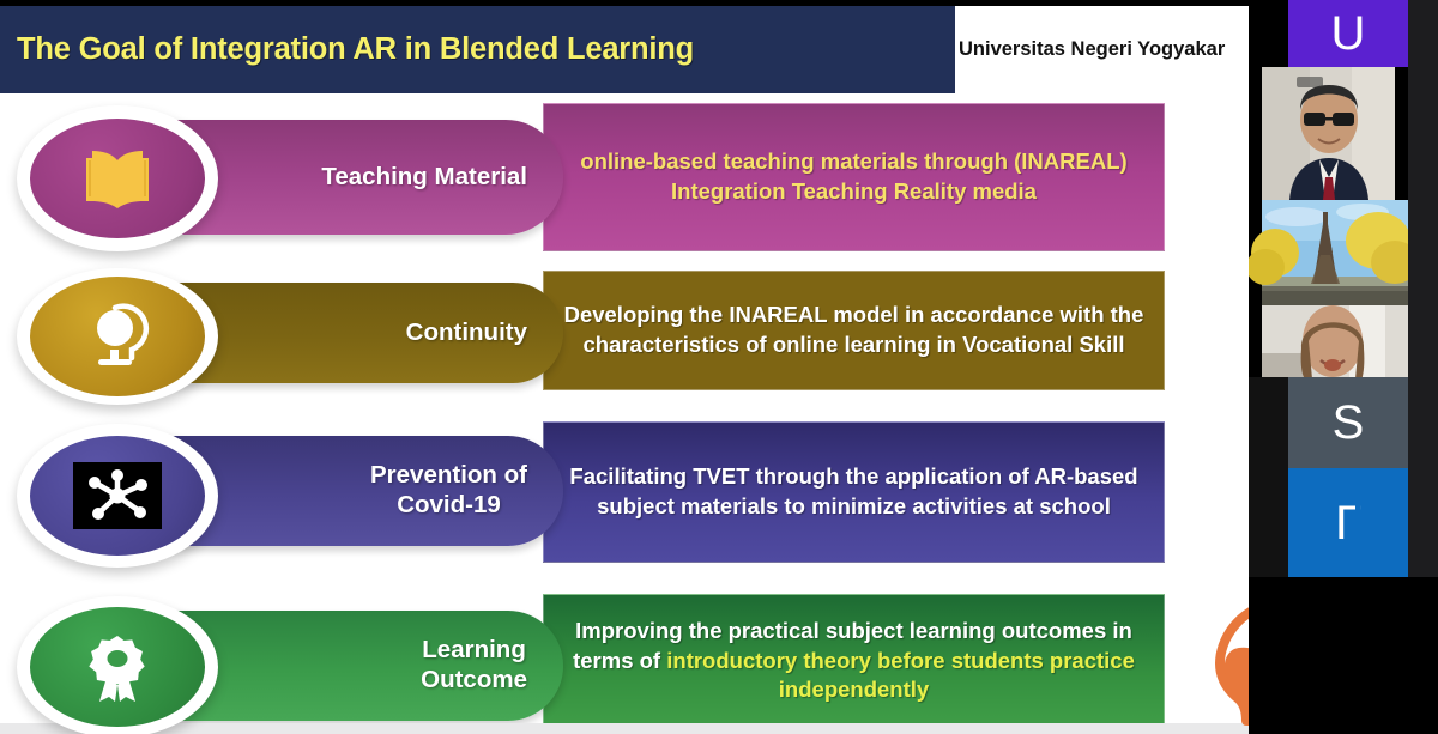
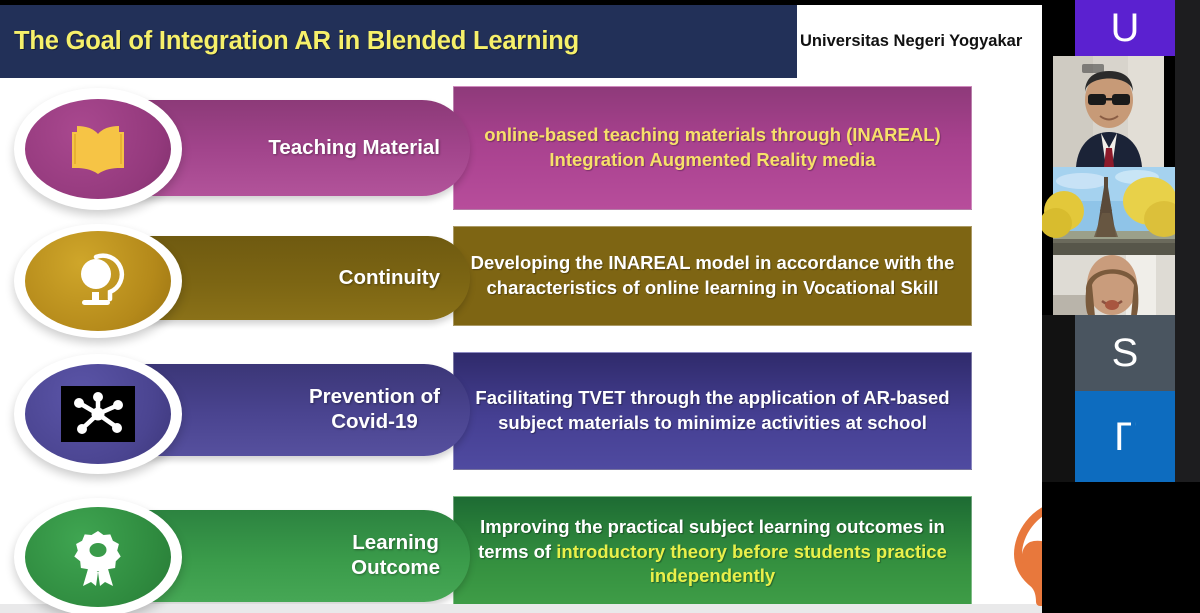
  The Goal of Integration AR in Blended Learning
  Universitas Negeri Yogyakar
- online-based teaching materials through (INAREAL) Integration Teaching Reality media
+ online-based teaching materials through (INAREAL) Integration Augmented Reality media
  Teaching Material
  Developing the INAREAL model in accordance with the characteristics of online learning in Vocational Skill
  Continuity
  Facilitating TVET through the application of AR-based subject materials to minimize activities at school
  Prevention of
  Covid-19
  Improving the practical subject learning outcomes in terms of introductory theory before students practice independently
  Learning
  Outcome
  U
  S
  Г
